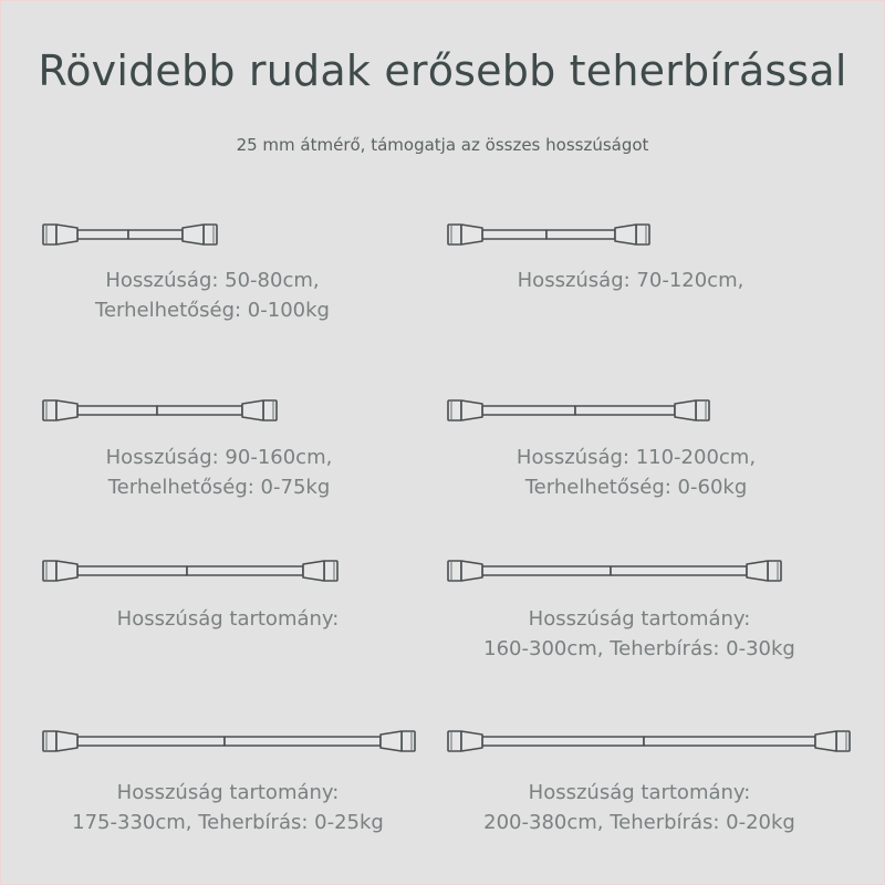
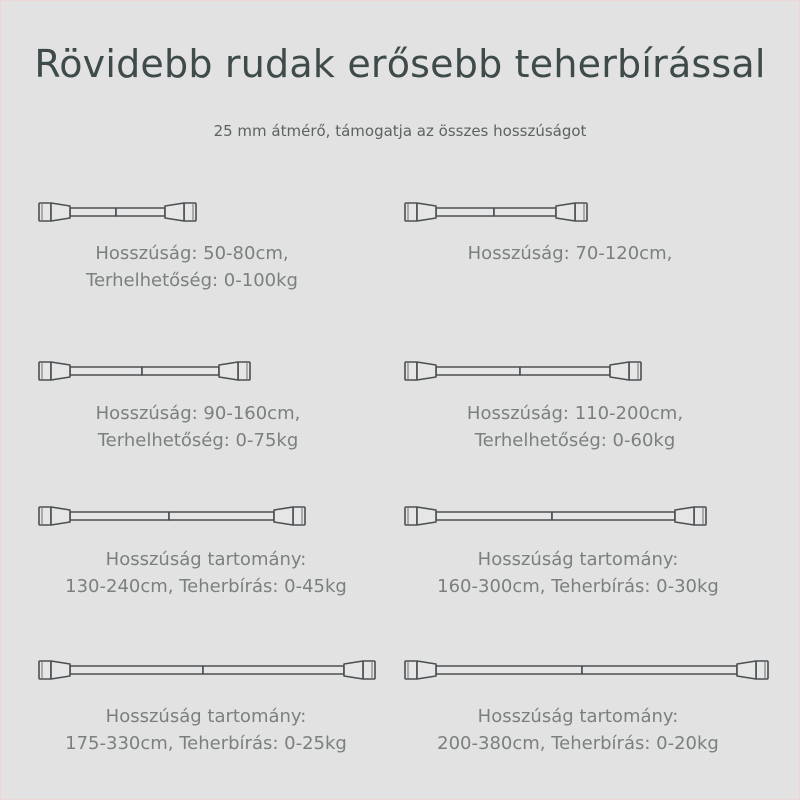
  Rövidebb rudak erősebb teherbírással
  25 mm átmérő, támogatja az összes hosszúságot
  Hosszúság: 50-80cm,
  Terhelhetőség: 0-100kg
  Hosszúság: 70-120cm,
  Hosszúság: 90-160cm,
  Terhelhetőség: 0-75kg
  Hosszúság: 110-200cm,
  Terhelhetőség: 0-60kg
  Hosszúság tartomány:
+ 130-240cm, Teherbírás: 0-45kg
  Hosszúság tartomány:
  160-300cm, Teherbírás: 0-30kg
  Hosszúság tartomány:
  175-330cm, Teherbírás: 0-25kg
  Hosszúság tartomány:
  200-380cm, Teherbírás: 0-20kg
